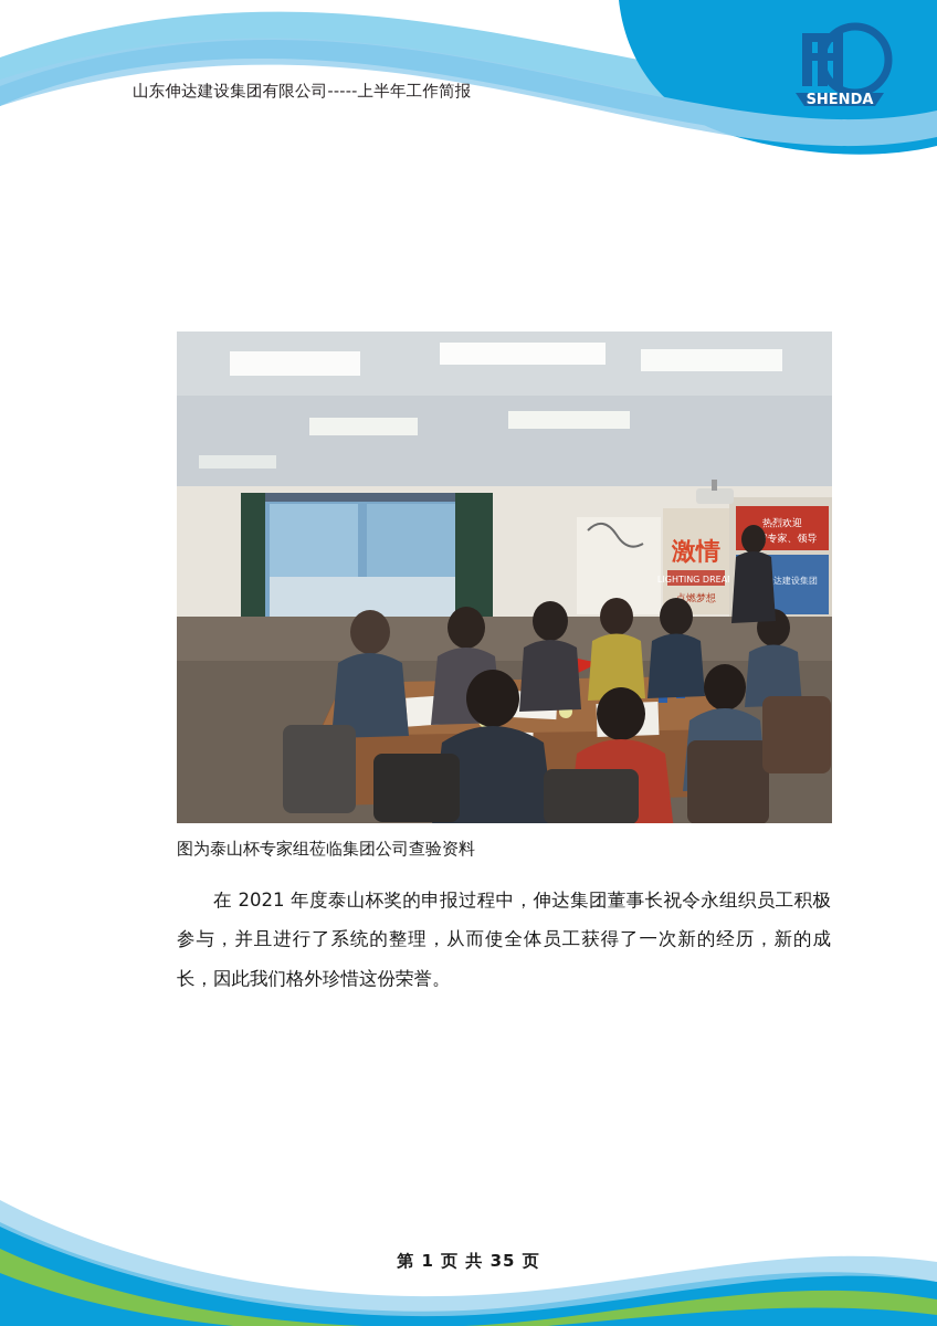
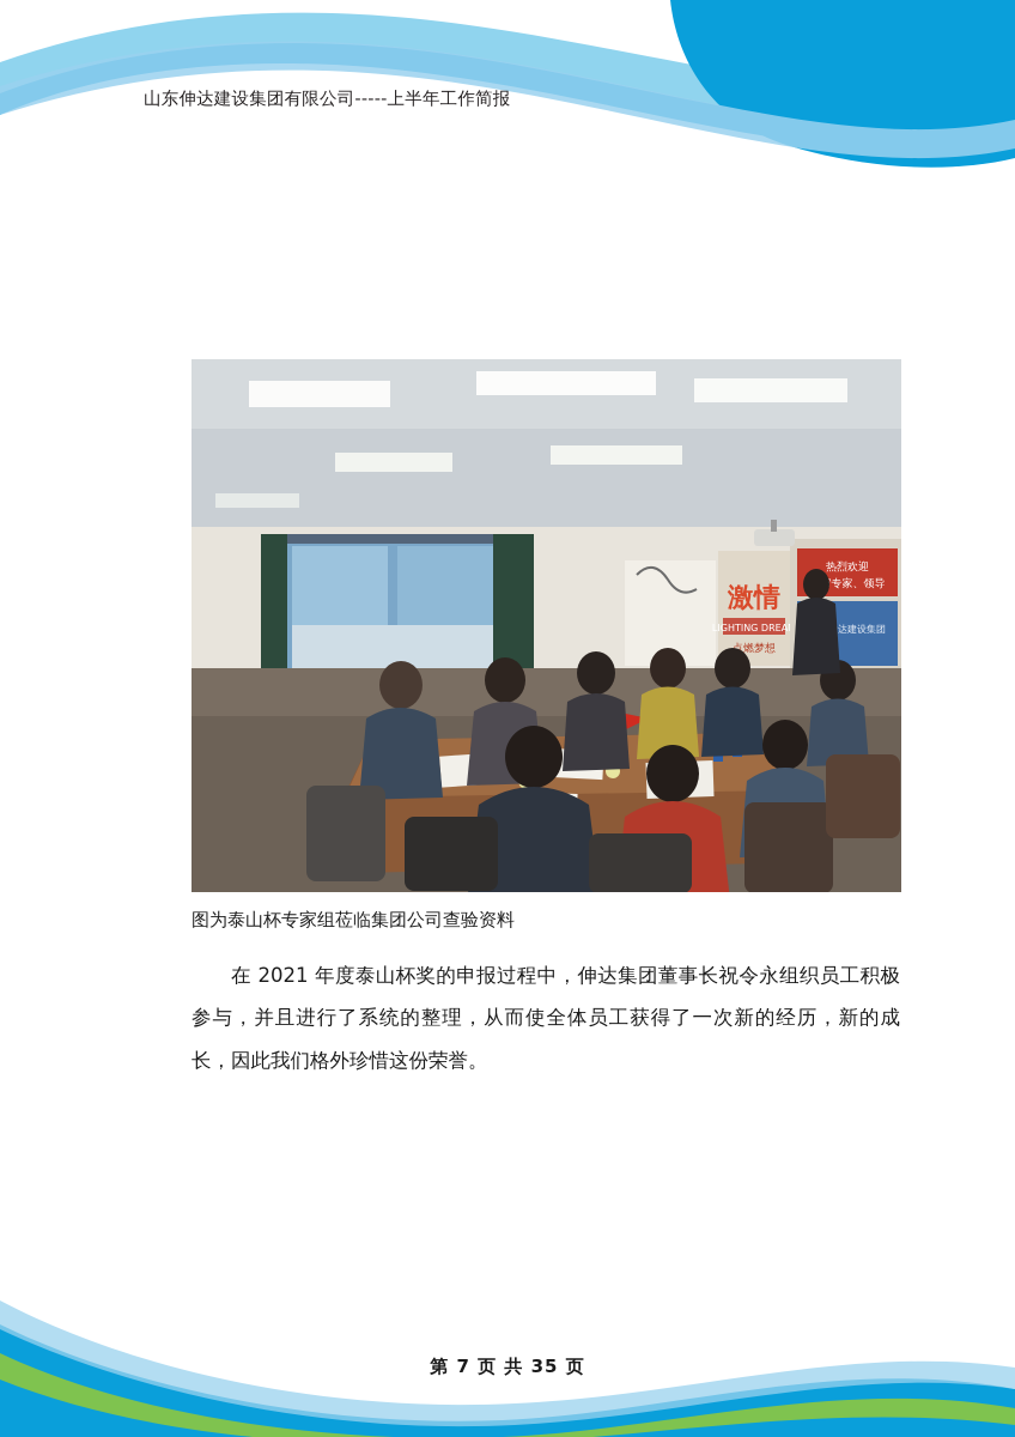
- SHENDA
  山东伸达建设集团有限公司-----上半年工作简报
  激情
  LIGHTING DREA
  燃梦想
  热烈欢迎
  专家、领导
  图为泰山杯专家组莅临集团公司查验资料
  在 2021 年度泰山杯奖的申报过程中，伸达集团董事长祝令永组织员工积极参与，并且进行了系统的整理，从而使全体员工获得了一次新的经历，新的成长，因此我们格外珍惜这份荣誉。
- 第 1 页 共 35 页
+ 第 7 页 共 35 页
